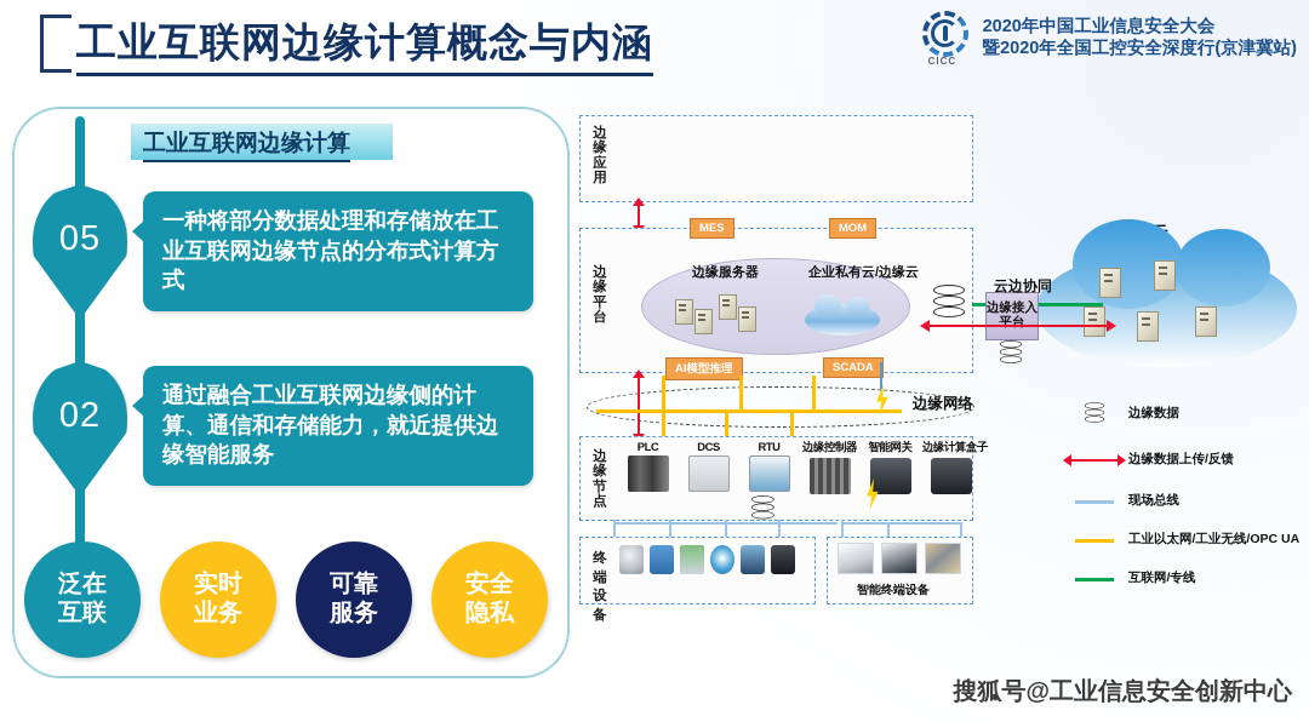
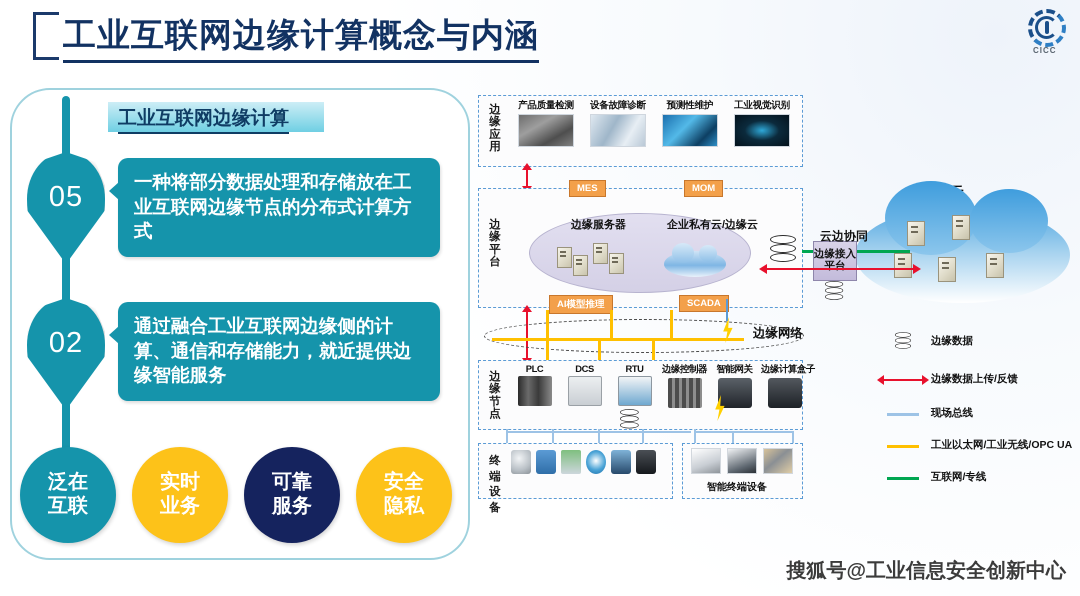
  工业互联网边缘计算概念与内涵
  CICC
- 2020年中国工业信息安全大会
- 暨2020年全国工控安全深度行(京津冀站)
  工业互联网边缘计算
  05
  一种将部分数据处理和存储放在工业互联网边缘节点的分布式计算方式
  02
  通过融合工业互联网边缘侧的计算、通信和存储能力，就近提供边缘智能服务
  泛在
  互联
  实时
  业务
  可靠
  服务
  安全
  隐私
  边缘应用
+ 产品质量检测
+ 设备故障诊断
+ 预测性维护
+ 工业视觉识别
  边缘平台
  MES
  MOM
  AI模型推理
  SCADA
  边缘服务器
  企业私有云/边缘云
  边缘网络
  边缘节点
  PLC
  DCS
  RTU
  边缘控制器
  智能网关
  边缘计算盒子
  终端设备
  智能终端设备
  云边协同
  边缘接入平台
  边缘数据
  边缘数据上传/反馈
  现场总线
  工业以太网/工业无线/OPC UA
  互联网/专线
  搜狐号@工业信息安全创新中心
